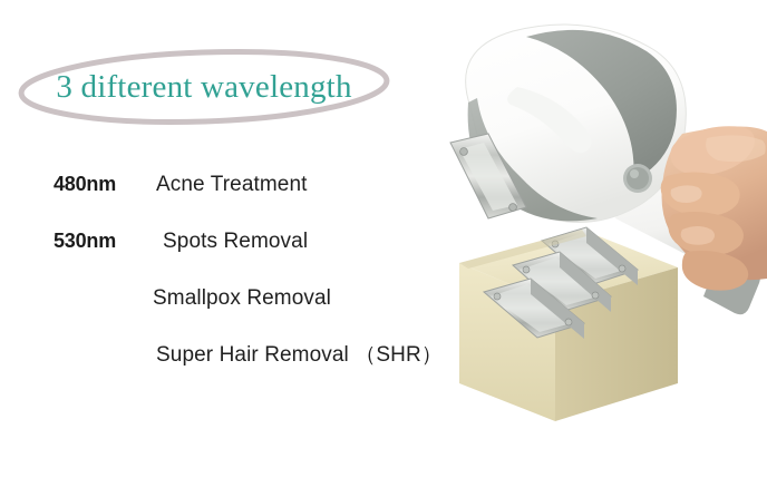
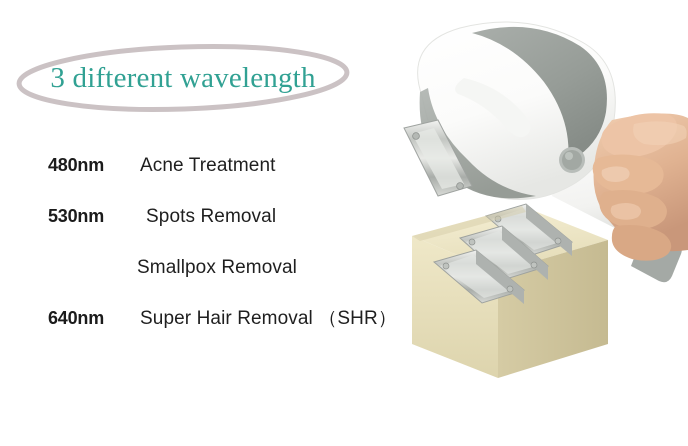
  3 difterent wavelength
  480nm
  Acne Treatment
  530nm
  Spots Removal
  Smallpox Removal
+ 640nm
  Super Hair Removal （SHR）
